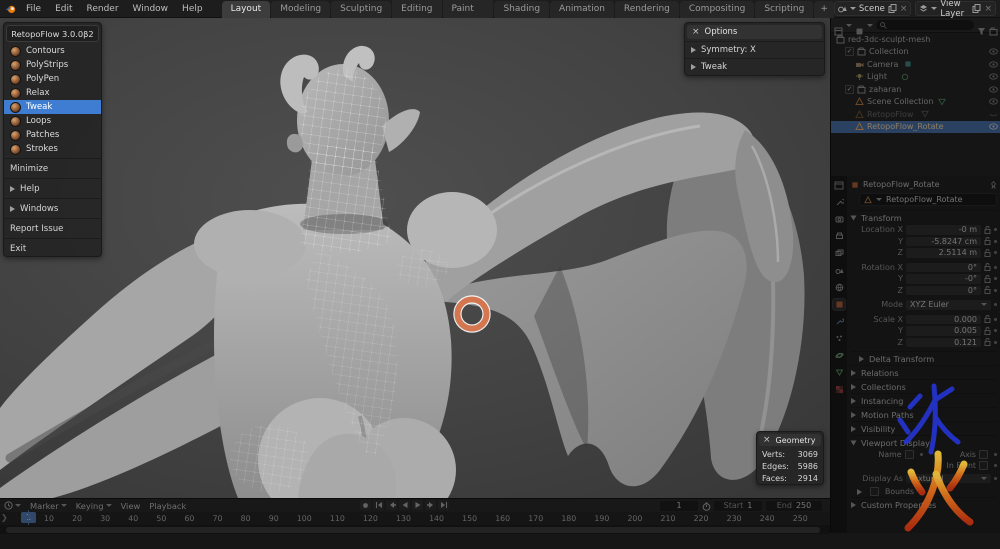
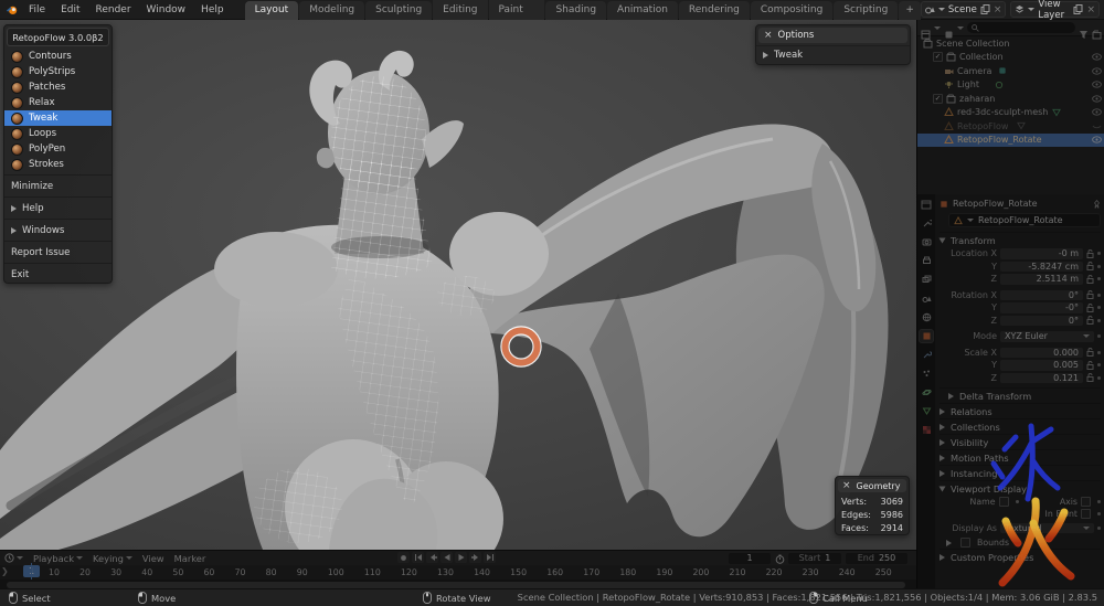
  File
  Edit
  Render
  Window
  Help
  Layout
  Modeling
  Sculpting
  Editing
  Shading
  Animation
  Rendering
  Compositing
  Scripting
  +
  Scene
  ×
  View Layer
  ×
  RetopoFlow 3.0.0β2
  Contours
  PolyStrips
- PolyPen
+ Patches
  Relax
  Tweak
  Loops
- Patches
+ PolyPen
  Strokes
  Minimize
  Help
  Windows
  Report Issue
  Exit
  ×
  Options
- Symmetry: X
  Tweak
  ×
  Geometry
  Verts:
  3069
  Edges:
  5986
  Faces:
  2914
- red-3dc-sculpt-mesh
+ Scene Collection
  ✓
  Collection
  Camera
  Light
  ✓
  zaharan
- Scene Collection
+ red-3dc-sculpt-mesh
  RetopoFlow
  RetopoFlow_Rotate
  RetopoFlow_Rotate
  RetopoFlow_Rotate
  Transform
  Location X
  -0 m
  Y
  -5.8247 cm
  Z
  2.5114 m
  Rotation X
  0°
  Y
  -0°
  Z
  0°
  Mode
  XYZ Euler
  Scale X
  0.000
  Y
  0.005
  Z
  0.121
  Delta Transform
  Relations
  Collections
- Instancing
+ Visibility
  Motion Paths
- Visibility
+ Instancing
  Viewport Display
  Name
  Axis
  In Fnt
  Display As
  Bounds
  Custom Propers
- Marker
+ Playback
  Keying
  View
- Playback
+ Marker
  1
  Start
  1
  End
  250
  10
  20
  30
  40
  50
  60
  70
  80
  90
  100
  110
  120
  130
  140
  150
  160
  170
  180
  190
  200
  210
  220
  230
  240
  250
  ❯
+ Select
+ Move
+ Rotate View
+ Call Menu
+ Scene Collection | RetopoFlow_Rotate | Verts:910,853 | Faces:1,821,556 | Tris:1,821,556 | Objects:1/4 | Mem: 3.06 GiB | 2.83.5
